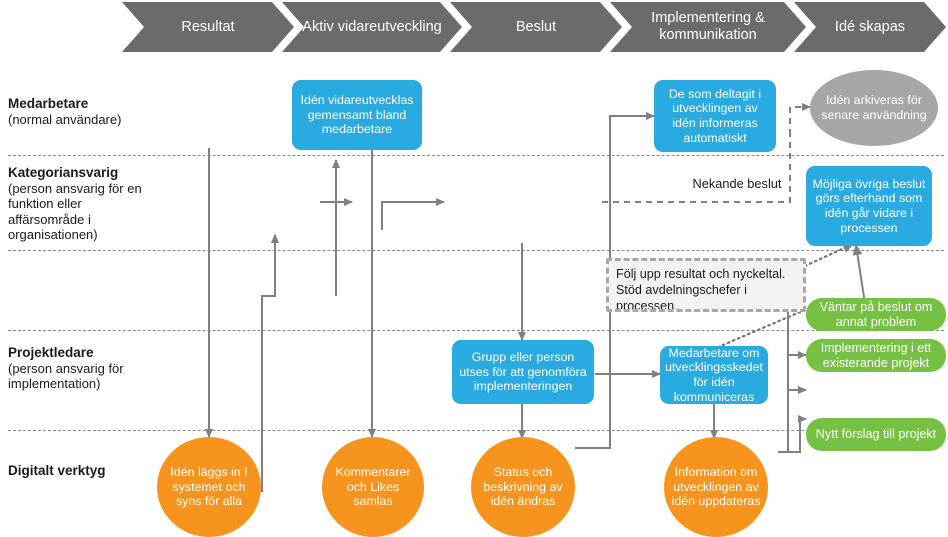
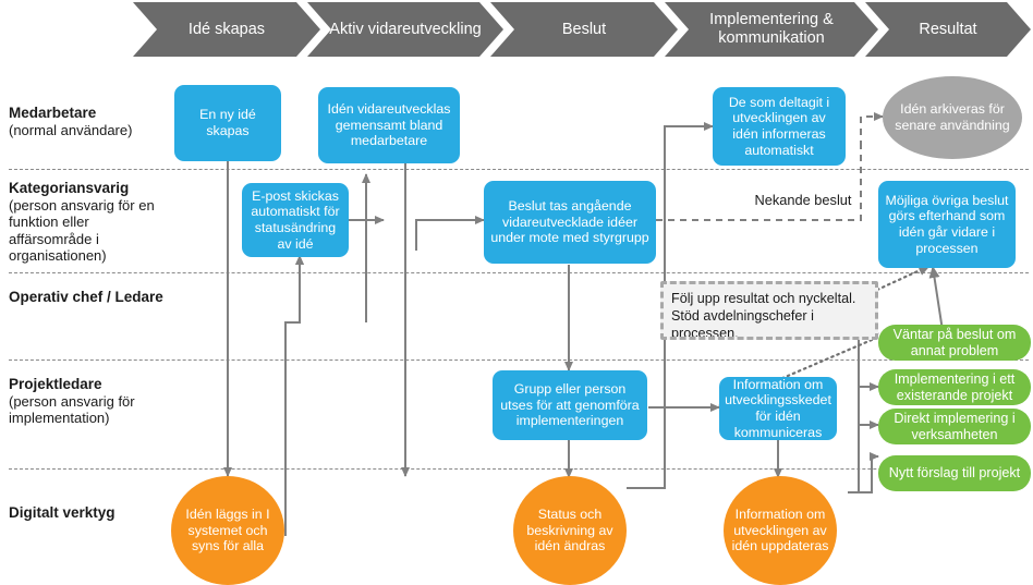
- Resultat
+ Idé skapas
  Aktiv vidareutveckling
  Beslut
  Implementering & kommunikation
- Idé skapas
+ Resultat
  Medarbetare
  (normal användare)
  Kategoriansvarig
  (person ansvarig för en funktion eller affärsområde i organisationen)
+ Operativ chef / Ledare
  Projektledare
  (person ansvarig för implementation)
  Digitalt verktyg
+ En ny idé skapas
  Idén vidareutvecklas gemensamt bland medarbetare
  De som deltagit i utvecklingen av idén informeras automatiskt
  Idén arkiveras för senare användning
+ E-post skickas automatiskt för statusändring av idé
+ Beslut tas angående vidareutvecklade idéer under mote med styrgrupp
  Nekande beslut
  Möjliga övriga beslut görs efterhand som idén går vidare i processen
  Följ upp resultat och nyckeltal. Stöd avdelningschefer i processen.
  Grupp eller person utses för att genomföra implementeringen
- Medarbetare om utvecklingsskedet för idén kommuniceras
+ Information om utvecklingsskedet för idén kommuniceras
  Väntar på beslut om annat problem
  Implementering i ett existerande projekt
+ Direkt implemering i verksamheten
  Nytt förslag till projekt
  Idén läggs in I systemet och syns för alla
- Kommentarer och Likes samlas
  Status och beskrivning av idén ändras
  Information om utvecklingen av idén uppdateras
